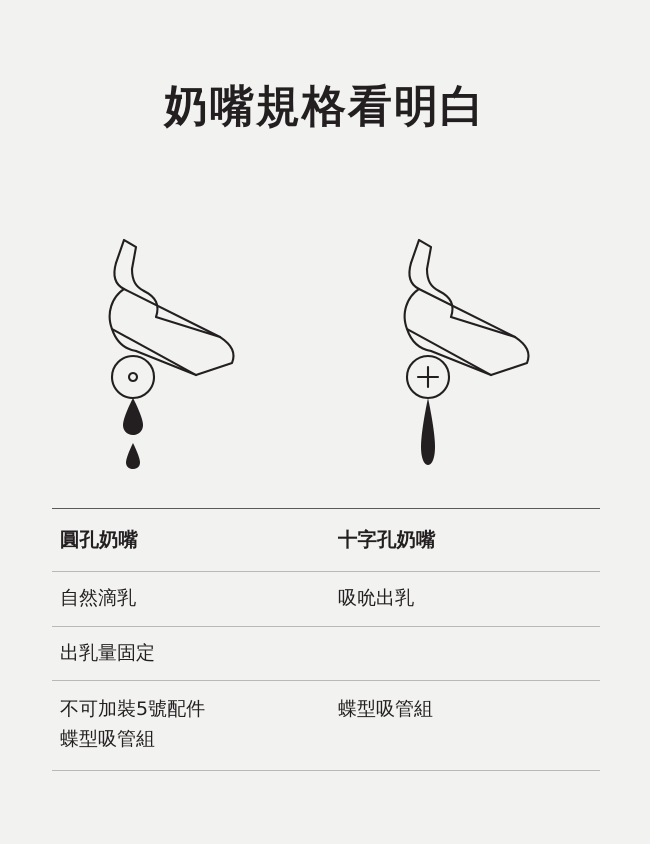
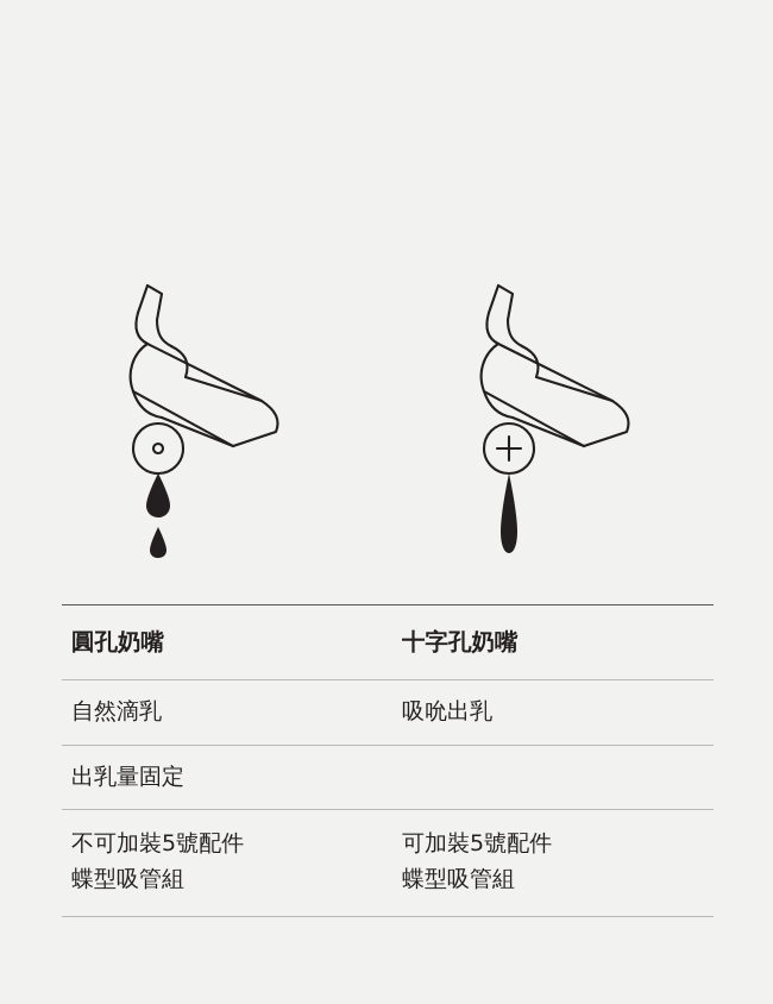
- 奶嘴規格看明白
  圓孔奶嘴
  十字孔奶嘴
  自然滴乳
  吸吮出乳
  出乳量固定
  不可加裝5號配件
  蝶型吸管組
+ 可加裝5號配件
  蝶型吸管組
